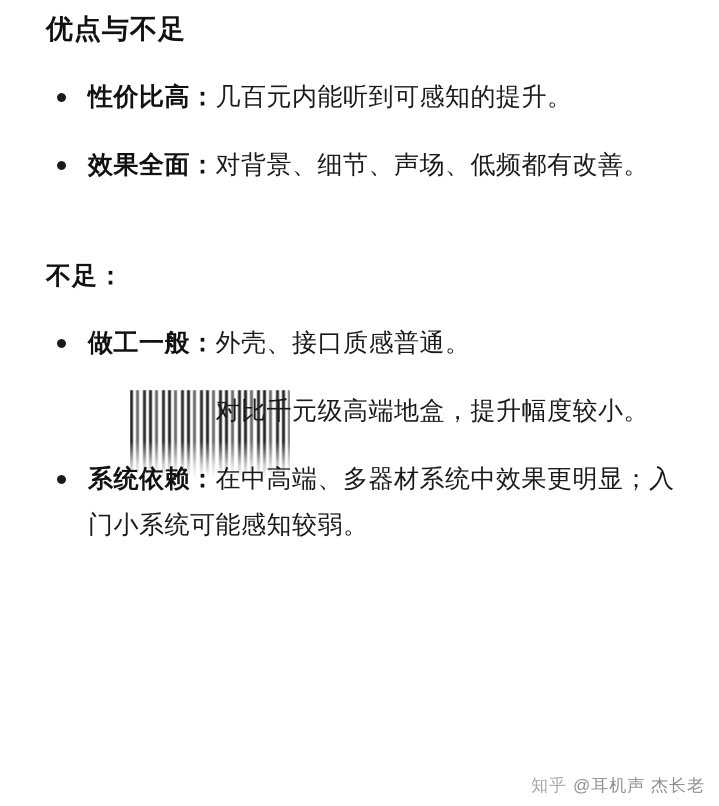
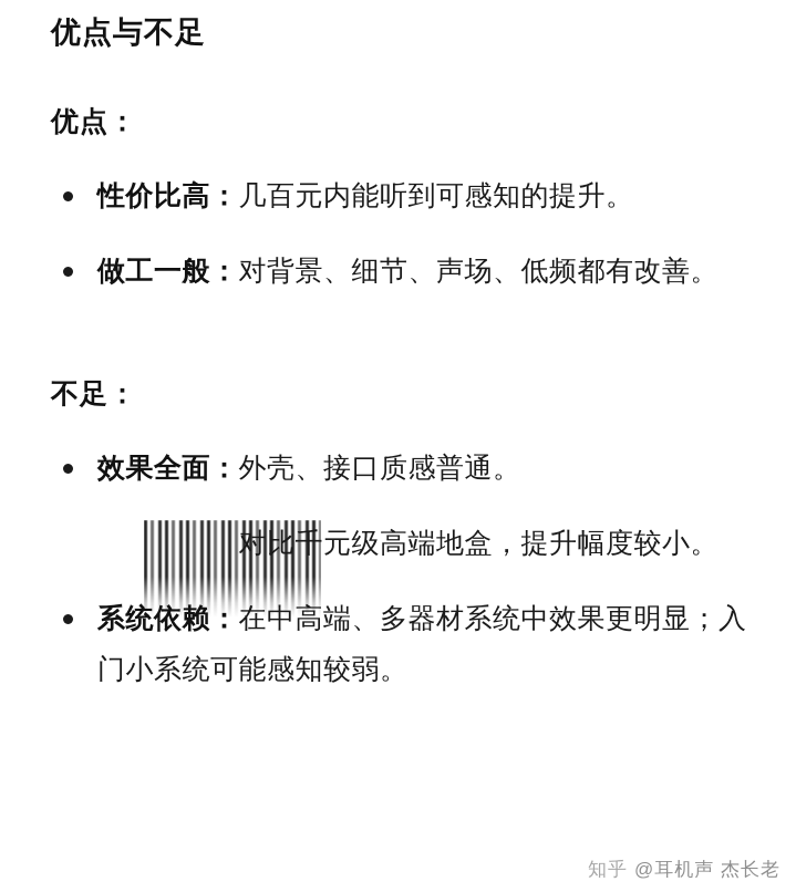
  优点与不足
+ 优点：
  性价比高：几百元内能听到可感知的提升。
- 效果全面：对背景、细节、声场、低频都有改善。
+ 做工一般：对背景、细节、声场、低频都有改善。
  不足：
- 做工一般：外壳、接口质感普通。
+ 效果全面：外壳、接口质感普通。
  对比千元级高端地盒，提升幅度较小。
  系统依赖：在中高端、多器材系统中效果更明显；入门小系统可能感知较弱。
  知乎 @耳机声 杰长老
